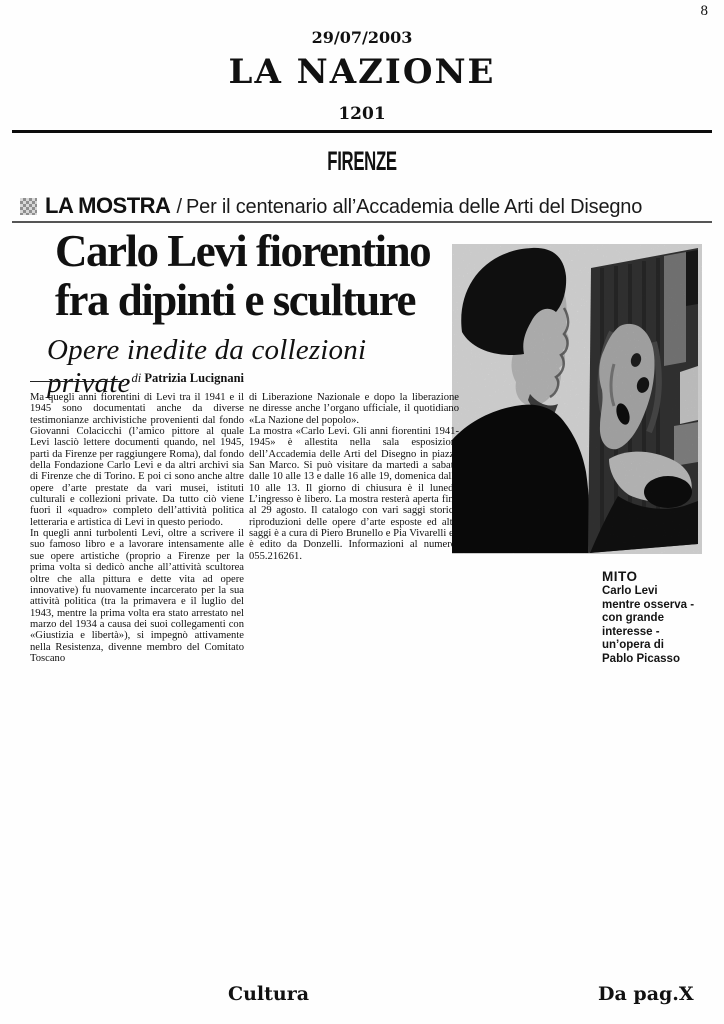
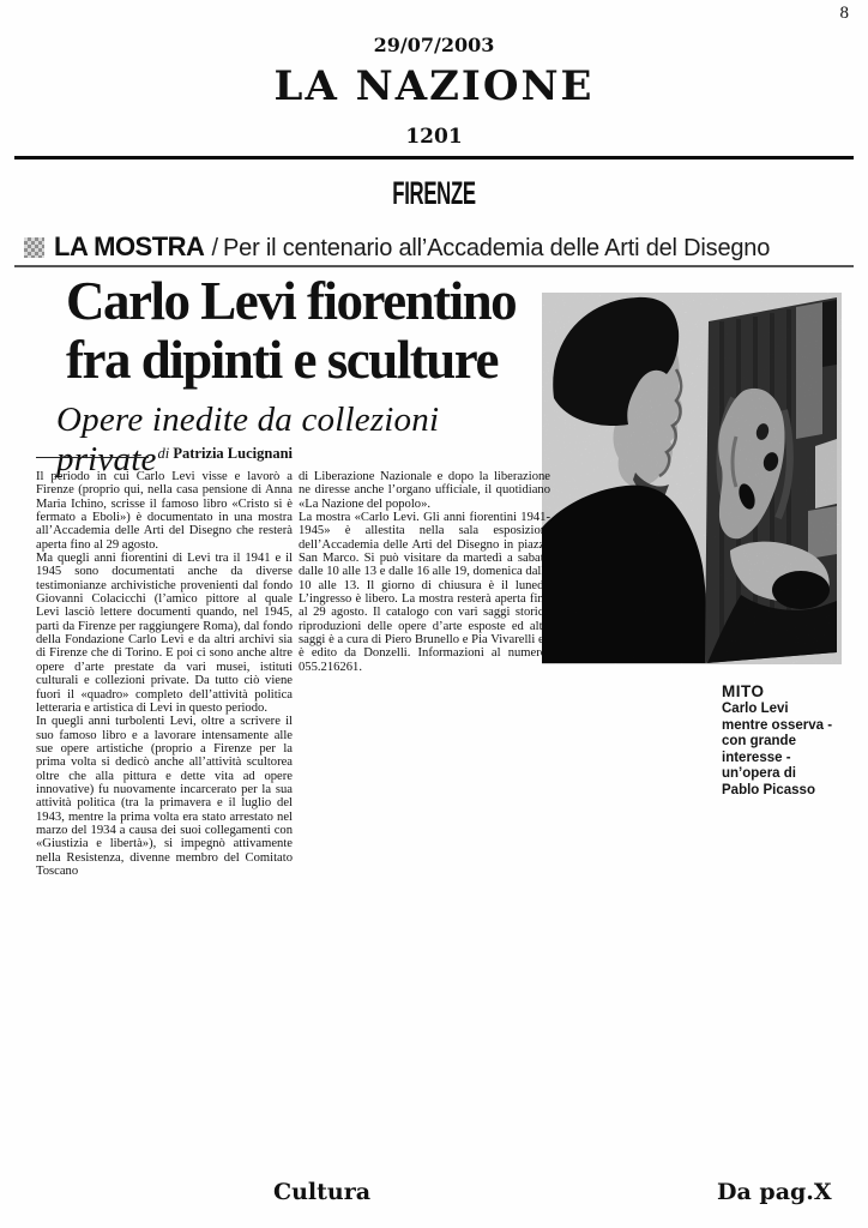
  8
  29/07/2003
  LA NAZIONE
  1201
  FIRENZE
  LA MOSTRA / Per il centenario all’Accademia delle Arti del Disegno
  Carlo Levi fiorentino
  fra dipinti e sculture
  Opere inedite da collezioni private
  di Patrizia Lucignani
+ Il periodo in cui Carlo Levi visse e lavorò a Firenze (proprio qui, nella casa pensione di Anna Maria Ichino, scrisse il famoso libro «Cristo si è fermato a Eboli») è documentato in una mostra all’Accademia delle Arti del Disegno che resterà aperta fino al 29 agosto.
  Ma quegli anni fiorentini di Levi tra il 1941 e il 1945 sono documentati anche da diverse testimonianze archivistiche provenienti dal fondo Giovanni Colacicchi (l’amico pittore al quale Levi lasciò lettere documenti quando, nel 1945, partì da Firenze per raggiungere Roma), dal fondo della Fondazione Carlo Levi e da altri archivi sia di Firenze che di Torino. E poi ci sono anche altre opere d’arte prestate da vari musei, istituti culturali e collezioni private. Da tutto ciò viene fuori il «quadro» completo dell’attività politica letteraria e artistica di Levi in questo periodo.
  In quegli anni turbolenti Levi, oltre a scrivere il suo famoso libro e a lavorare intensamente alle sue opere artistiche (proprio a Firenze per la prima volta si dedicò anche all’attività scultorea oltre che alla pittura e dette vita ad opere innovative) fu nuovamente incarcerato per la sua attività politica (tra la primavera e il luglio del 1943, mentre la prima volta era stato arrestato nel marzo del 1934 a causa dei suoi collegamenti con «Giustizia e libertà»), si impegnò attivamente nella Resistenza, divenne membro del Comitato Toscano
  di Liberazione Nazionale e dopo la liberazione ne diresse anche l’organo ufficiale, il quotidiano «La Nazione del popolo».
  La mostra «Carlo Levi. Gli anni fiorentini 1941-1945» è allestita nella sala esposizio dell’Accademia delle Arti del Disegno in piazz San Marco. Si può visitare da martedì a saba dalle 10 alle 13 e dalle 16 alle 19, domenica dal 10 alle 13. Il giorno di chiusura è il luned L’ingresso è libero. La mostra resterà aperta fin al 29 agosto. Il catalogo con vari saggi storic riproduzioni delle opere d’arte esposte ed alt saggi è a cura di Piero Brunello e Pia Vivarelli e è edito da Donzelli. Informazioni al numer 055.216261.
  MITO
  Carlo Levi mentre osserva - con grande interesse - un’opera di Pablo Picasso
  Cultura
  Da pag.X
